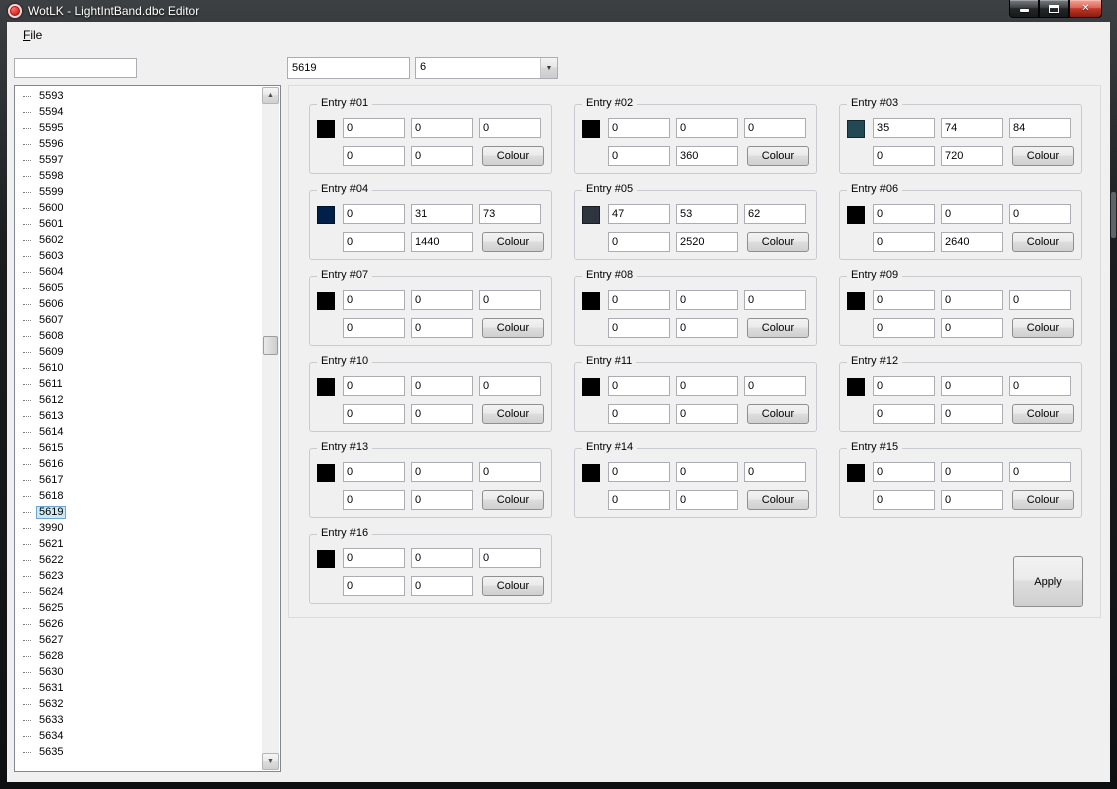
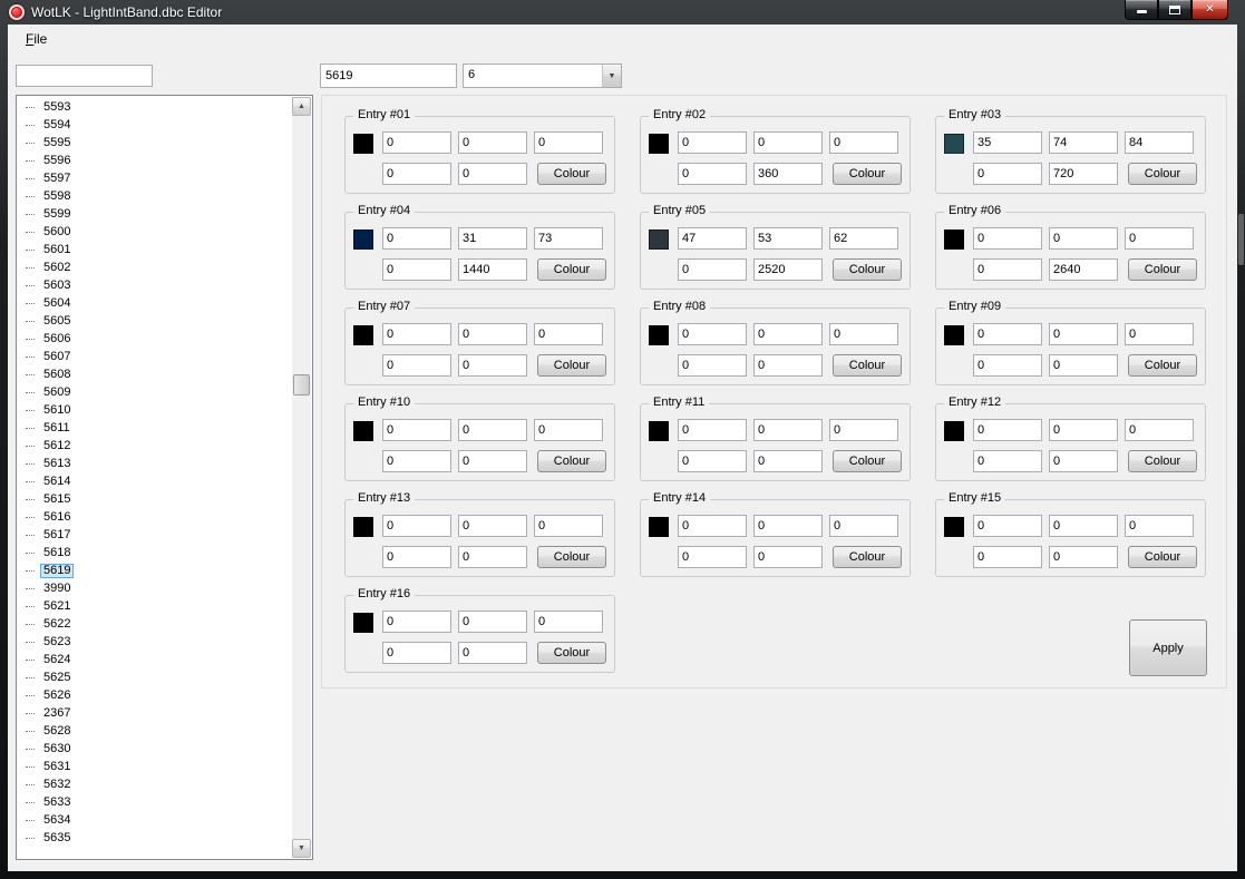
  WotLK - LightIntBand.dbc Editor
  ✕
  File
  5619
  6
  5593
  5594
  5595
  5596
  5597
  5598
  5599
  5600
  5601
  5602
  5603
  5604
  5605
  5606
  5607
  5608
  5609
  5610
  5611
  5612
  5613
  5614
  5615
  5616
  5617
  5618
  5619
  3990
  5621
  5622
  5623
  5624
  5625
  5626
- 5627
+ 2367
  5628
  5630
  5631
  5632
  5633
  5634
  5635
  Entry #01
  0
  0
  0
  0
  0
  Colour
  Entry #02
  0
  0
  0
  0
  360
  Colour
  Entry #03
  35
  74
  84
  0
  720
  Colour
  Entry #04
  0
  31
  73
  0
  1440
  Colour
  Entry #05
  47
  53
  62
  0
  2520
  Colour
  Entry #06
  0
  0
  0
  0
  2640
  Colour
  Entry #07
  0
  0
  0
  0
  0
  Colour
  Entry #08
  0
  0
  0
  0
  0
  Colour
  Entry #09
  0
  0
  0
  0
  0
  Colour
  Entry #10
  0
  0
  0
  0
  0
  Colour
  Entry #11
  0
  0
  0
  0
  0
  Colour
  Entry #12
  0
  0
  0
  0
  0
  Colour
  Entry #13
  0
  0
  0
  0
  0
  Colour
  Entry #14
  0
  0
  0
  0
  0
  Colour
  Entry #15
  0
  0
  0
  0
  0
  Colour
  Entry #16
  0
  0
  0
  0
  0
  Colour
  Apply
